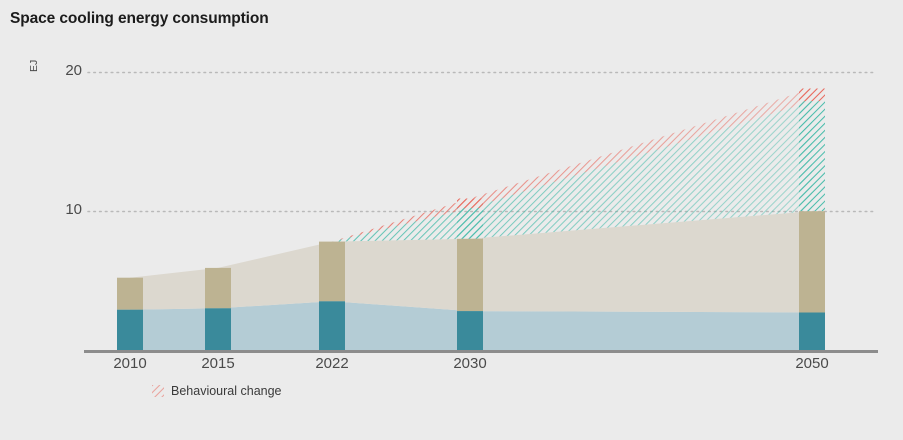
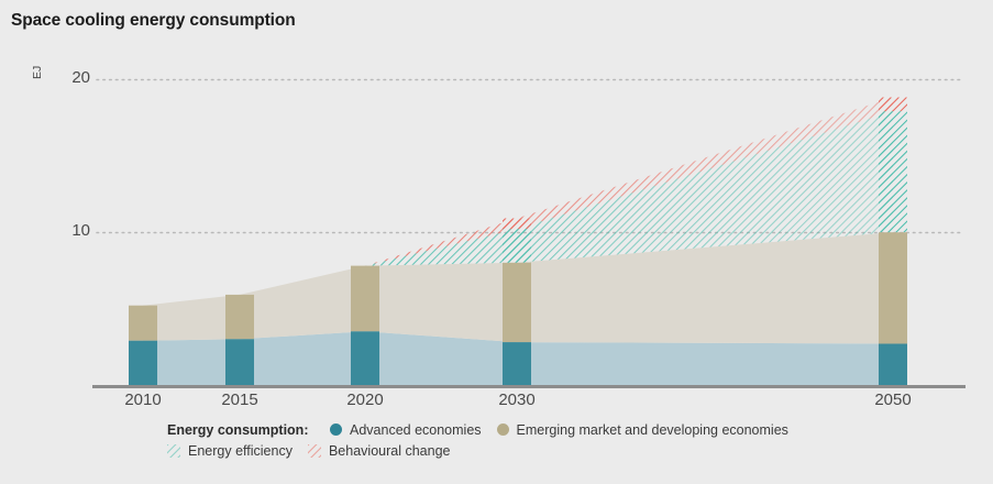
  Space cooling energy consumption
  20
  10
  2010
  2015
- 2022
+ 2020
  2030
  2050
+ Energy consumption:
+ Advanced economies
+ Emerging market and developing economies
+ Energy efficiency
  Behavioural change
